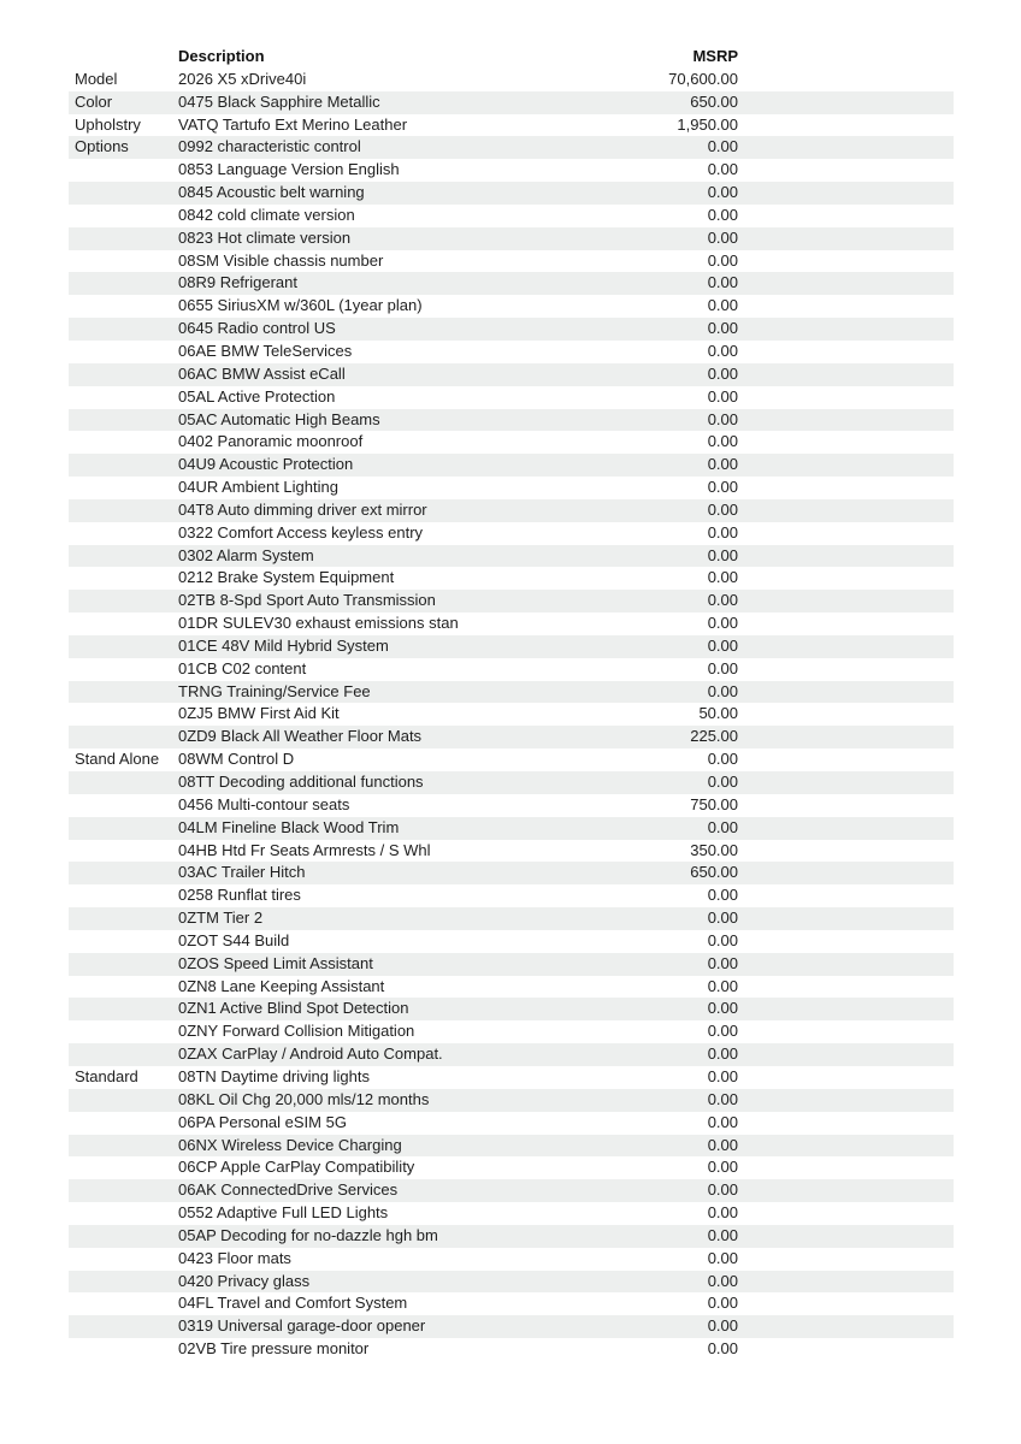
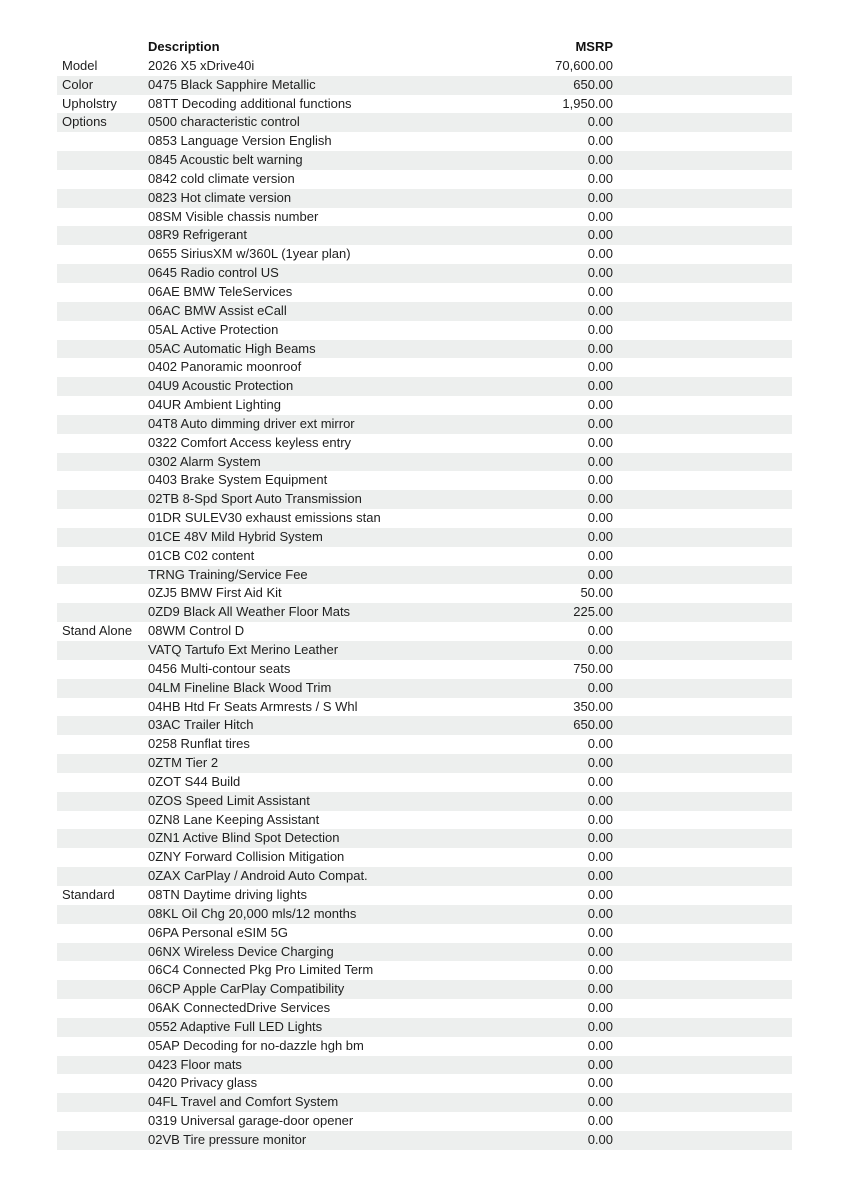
  	Description	MSRP
  Model	2026 X5 xDrive40i	70,600.00
  Color	0475 Black Sapphire Metallic	650.00
- Upholstry	VATQ Tartufo Ext Merino Leather	1,950.00
+ Upholstry	08TT Decoding additional functions	1,950.00
- Options	0992 characteristic control	0.00
+ Options	0500 characteristic control	0.00
  	0853 Language Version English	0.00
  	0845 Acoustic belt warning	0.00
  	0842 cold climate version	0.00
  	0823 Hot climate version	0.00
  	08SM Visible chassis number	0.00
  	08R9 Refrigerant	0.00
  	0655 SiriusXM w/360L (1year plan)	0.00
  	0645 Radio control US	0.00
  	06AE BMW TeleServices	0.00
  	06AC BMW Assist eCall	0.00
  	05AL Active Protection	0.00
  	05AC Automatic High Beams	0.00
  	0402 Panoramic moonroof	0.00
  	04U9 Acoustic Protection	0.00
  	04UR Ambient Lighting	0.00
  	04T8 Auto dimming driver ext mirror	0.00
  	0322 Comfort Access keyless entry	0.00
  	0302 Alarm System	0.00
- 	0212 Brake System Equipment	0.00
+ 	0403 Brake System Equipment	0.00
  	02TB 8-Spd Sport Auto Transmission	0.00
  	01DR SULEV30 exhaust emissions stan	0.00
  	01CE 48V Mild Hybrid System	0.00
  	01CB C02 content	0.00
  	TRNG Training/Service Fee	0.00
  	0ZJ5 BMW First Aid Kit	50.00
  	0ZD9 Black All Weather Floor Mats	225.00
  Stand Alone	08WM Control D	0.00
- 	08TT Decoding additional functions	0.00
+ 	VATQ Tartufo Ext Merino Leather	0.00
  	0456 Multi-contour seats	750.00
  	04LM Fineline Black Wood Trim	0.00
  	04HB Htd Fr Seats Armrests / S Whl	350.00
  	03AC Trailer Hitch	650.00
  	0258 Runflat tires	0.00
  	0ZTM Tier 2	0.00
  	0ZOT S44 Build	0.00
  	0ZOS Speed Limit Assistant	0.00
  	0ZN8 Lane Keeping Assistant	0.00
  	0ZN1 Active Blind Spot Detection	0.00
  	0ZNY Forward Collision Mitigation	0.00
  	0ZAX CarPlay / Android Auto Compat.	0.00
  Standard	08TN Daytime driving lights	0.00
  	08KL Oil Chg 20,000 mls/12 months	0.00
  	06PA Personal eSIM 5G	0.00
  	06NX Wireless Device Charging	0.00
+ 	06C4 Connected Pkg Pro Limited Term	0.00
  	06CP Apple CarPlay Compatibility	0.00
  	06AK ConnectedDrive Services	0.00
  	0552 Adaptive Full LED Lights	0.00
  	05AP Decoding for no-dazzle hgh bm	0.00
  	0423 Floor mats	0.00
  	0420 Privacy glass	0.00
  	04FL Travel and Comfort System	0.00
  	0319 Universal garage-door opener	0.00
  	02VB Tire pressure monitor	0.00
